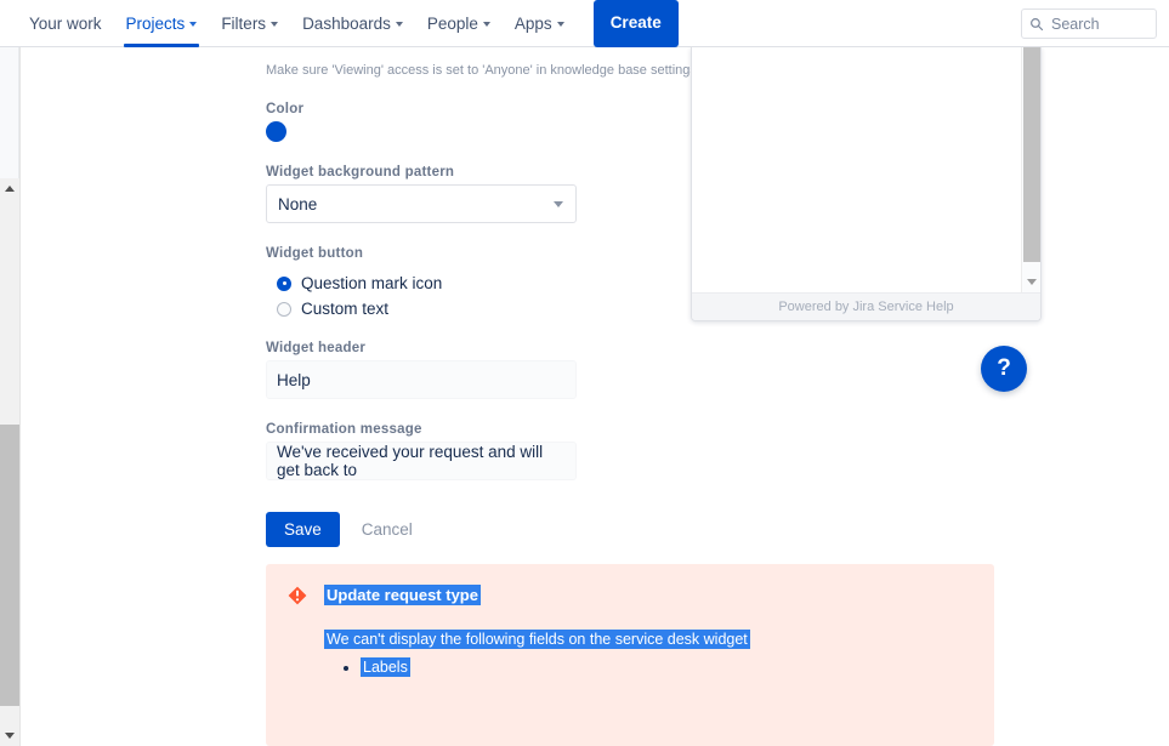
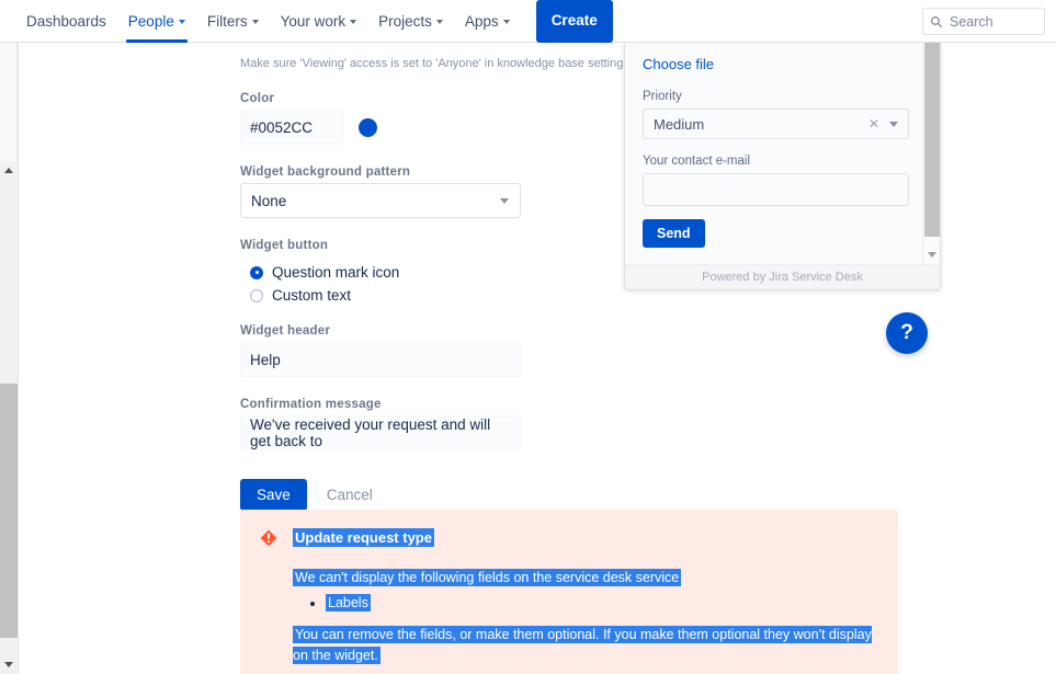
- Your work
+ Dashboards
- Projects
+ People
  Filters
- Dashboards
+ Your work
- People
+ Projects
  Apps
  Create
  Search
  Make sure 'Viewing' access is set to 'Anyone' in knowledge base setting
  Color
+ #0052CC
  Widget background pattern
  None
  Widget button
  Question mark icon
  Custom text
  Widget header
  Help
  Confirmation message
  We've received your request and will get back to
  Save
  Cancel
  Update request type
- We can't display the following fields on the service desk widget
+ We can't display the following fields on the service desk service
  Labels
+ You can remove the fields, or make them optional. If you make them optional they won't display on the widget.
+ Choose file
+ Priority
+ Medium
+ ✕
+ Your contact e-mail
+ Send
- Powered by Jira Service Help
+ Powered by Jira Service Desk
  ?
